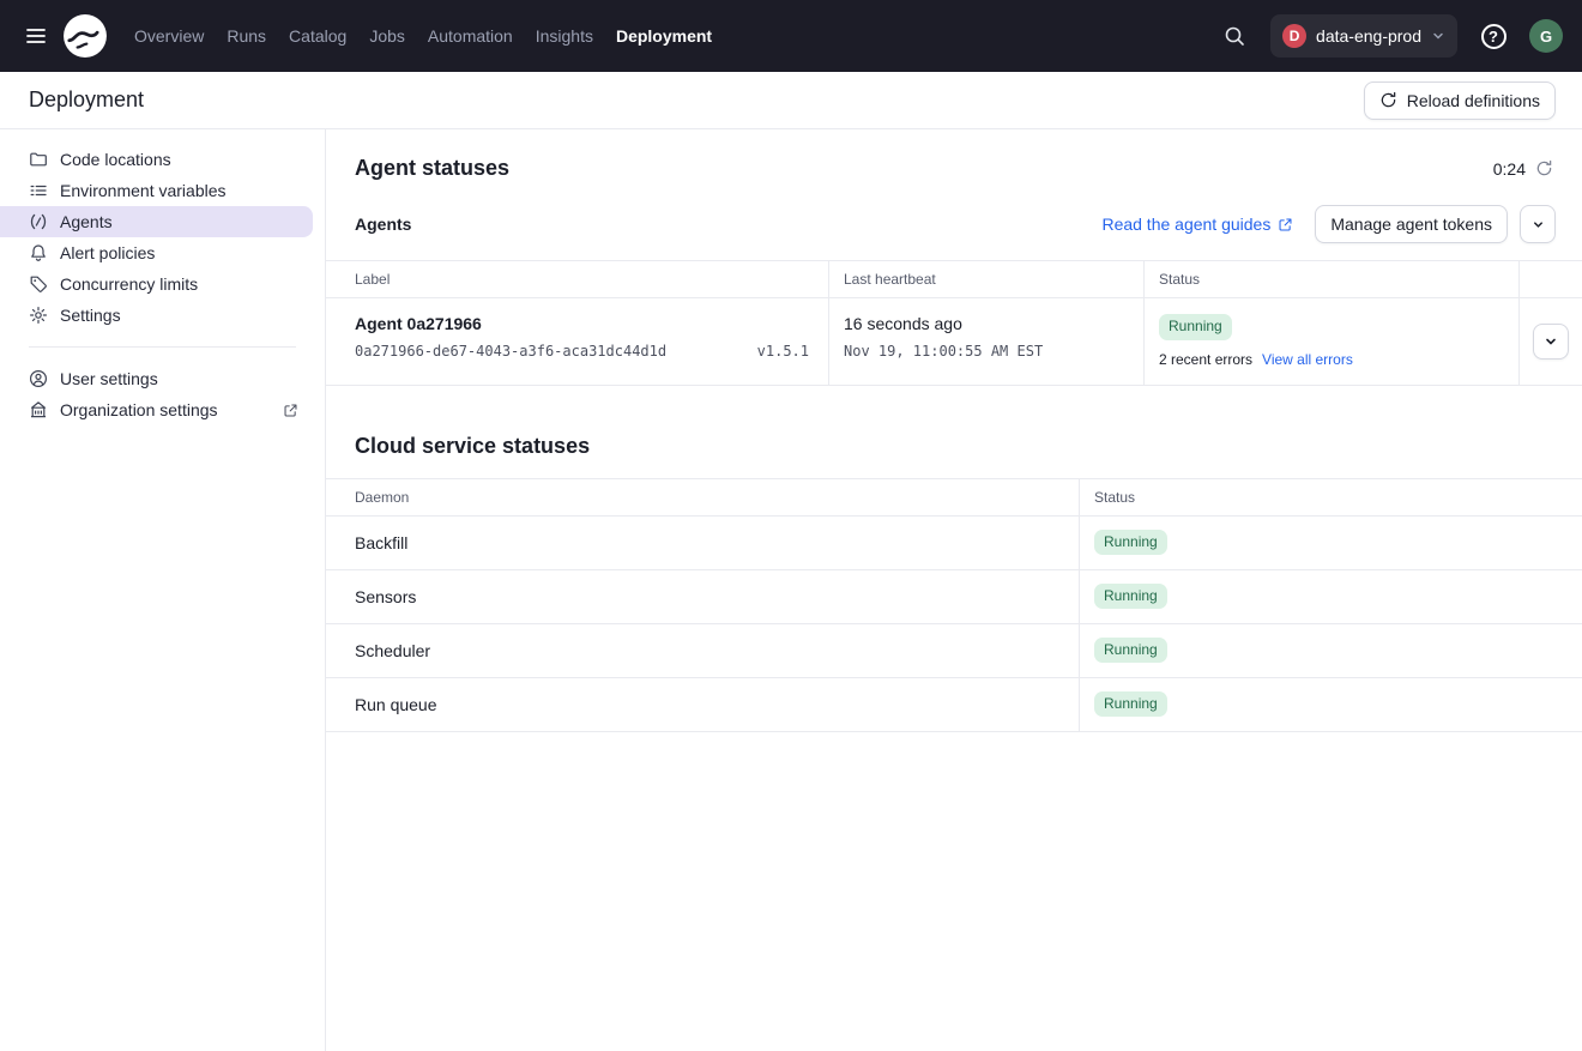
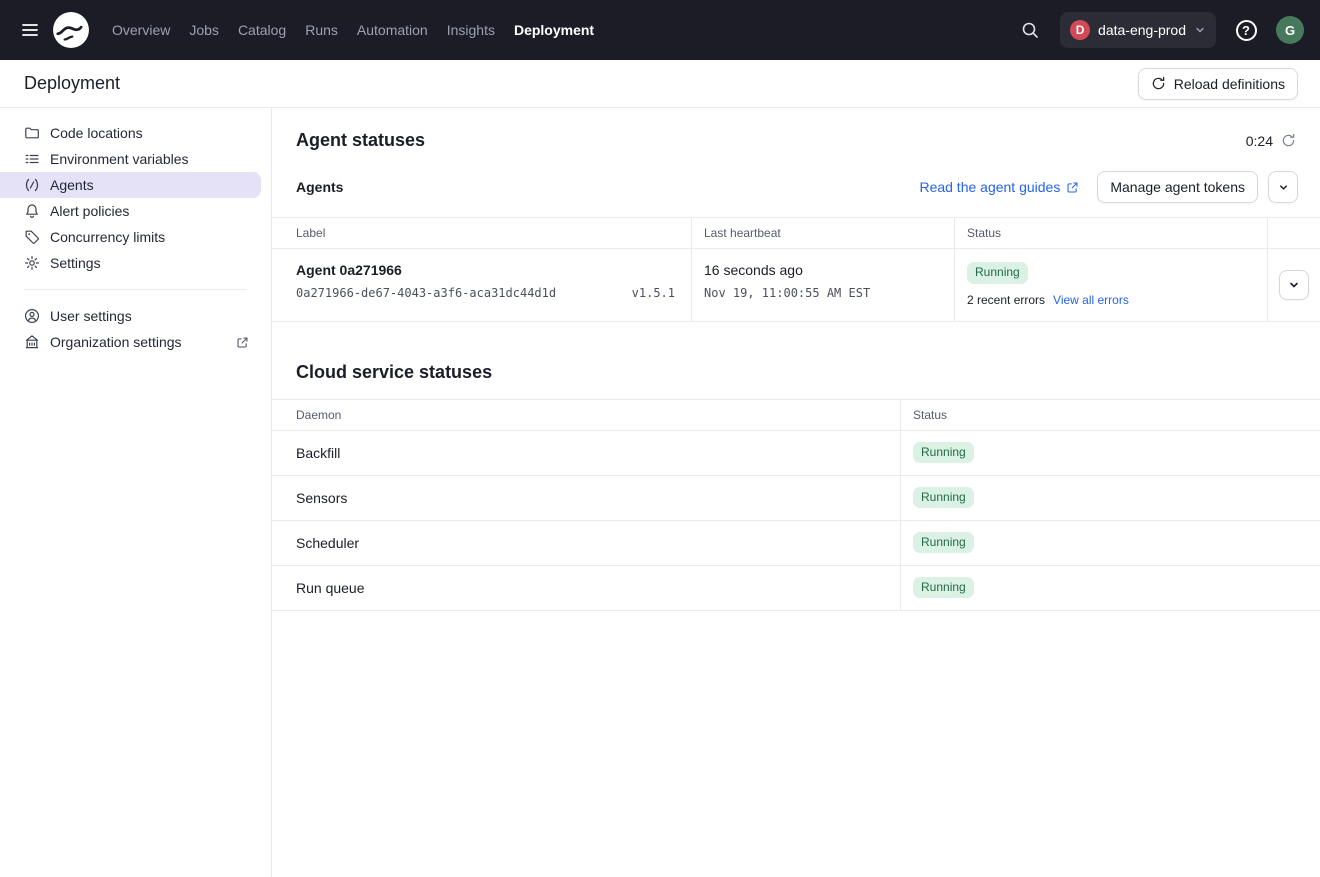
  Overview
- Runs
+ Jobs
  Catalog
- Jobs
+ Runs
  Automation
  Insights
  Deployment
  D
  data-eng-prod
  ?
  G
  Deployment
  Reload definitions
  Code locations
  Environment variables
  Agents
  Alert policies
  Concurrency limits
  Settings
  User settings
  Organization settings
  Agent statuses
  0:24
  Agents
  Read the agent guides
  Manage agent tokens
  Label
  Last heartbeat
  Status
  Agent 0a271966
  0a271966-de67-4043-a3f6-aca31dc44d1d
  v1.5.1
  16 seconds ago
  Nov 19, 11:00:55 AM EST
  Running
  2 recent errors
  View all errors
  Cloud service statuses
  Daemon
  Status
  Backfill
  Running
  Sensors
  Running
  Scheduler
  Running
  Run queue
  Running
